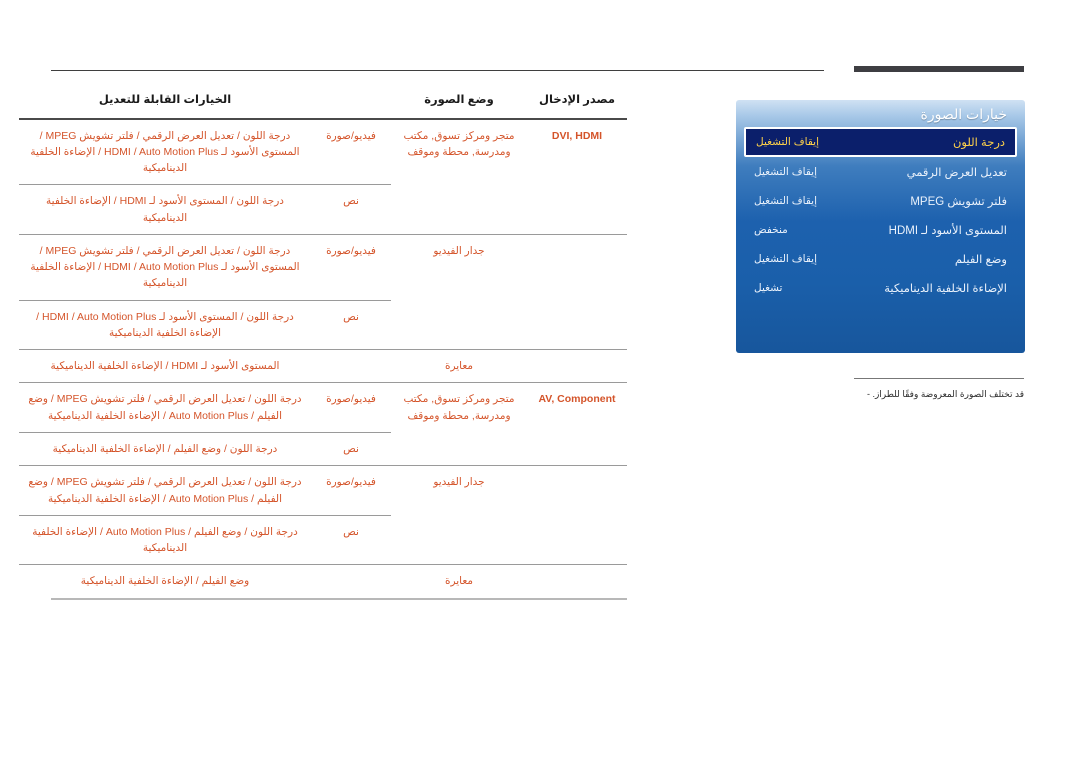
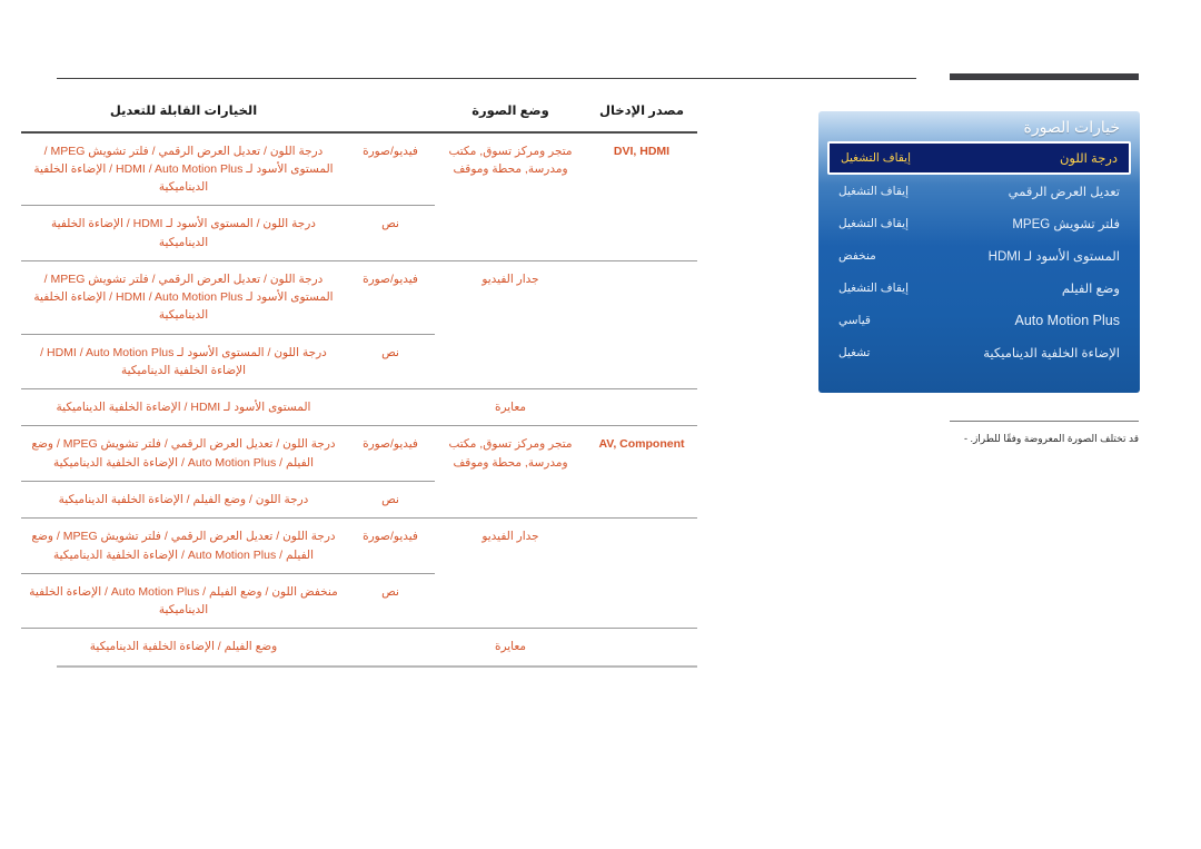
  مصدر الإدخال	وضع الصورة		الخيارات القابلة للتعديل
  DVI, HDMI	متجر ومركز تسوق, مكتب ومدرسة, محطة وموقف	فيديو/صورة	درجة اللون / تعديل العرض الرقمي / فلتر تشويش MPEG / المستوى الأسود لـ HDMI / Auto Motion Plus / الإضاءة الخلفية الديناميكية
  		نص	درجة اللون / المستوى الأسود لـ HDMI / الإضاءة الخلفية الديناميكية
  	جدار الفيديو	فيديو/صورة	درجة اللون / تعديل العرض الرقمي / فلتر تشويش MPEG / المستوى الأسود لـ HDMI / Auto Motion Plus / الإضاءة الخلفية الديناميكية
  		نص	درجة اللون / المستوى الأسود لـ HDMI / Auto Motion Plus / الإضاءة الخلفية الديناميكية
  	معايرة		المستوى الأسود لـ HDMI / الإضاءة الخلفية الديناميكية
  AV, Component	متجر ومركز تسوق, مكتب ومدرسة, محطة وموقف	فيديو/صورة	درجة اللون / تعديل العرض الرقمي / فلتر تشويش MPEG / وضع الفيلم / Auto Motion Plus / الإضاءة الخلفية الديناميكية
  		نص	درجة اللون / وضع الفيلم / الإضاءة الخلفية الديناميكية
  	جدار الفيديو	فيديو/صورة	درجة اللون / تعديل العرض الرقمي / فلتر تشويش MPEG / وضع الفيلم / Auto Motion Plus / الإضاءة الخلفية الديناميكية
- 		نص	درجة اللون / وضع الفيلم / Auto Motion Plus / الإضاءة الخلفية الديناميكية
+ 		نص	منخفض اللون / وضع الفيلم / Auto Motion Plus / الإضاءة الخلفية الديناميكية
  	معايرة		وضع الفيلم / الإضاءة الخلفية الديناميكية
  خيارات الصورة
  درجة اللون
  إيقاف التشغيل
  تعديل العرض الرقمي
  إيقاف التشغيل
  فلتر تشويش MPEG
  إيقاف التشغيل
  المستوى الأسود لـ HDMI
  منخفض
  وضع الفيلم
  إيقاف التشغيل
+ Auto Motion Plus
+ قياسي
  الإضاءة الخلفية الديناميكية
  تشغيل
  قد تختلف الصورة المعروضة وفقًا للطراز. -
